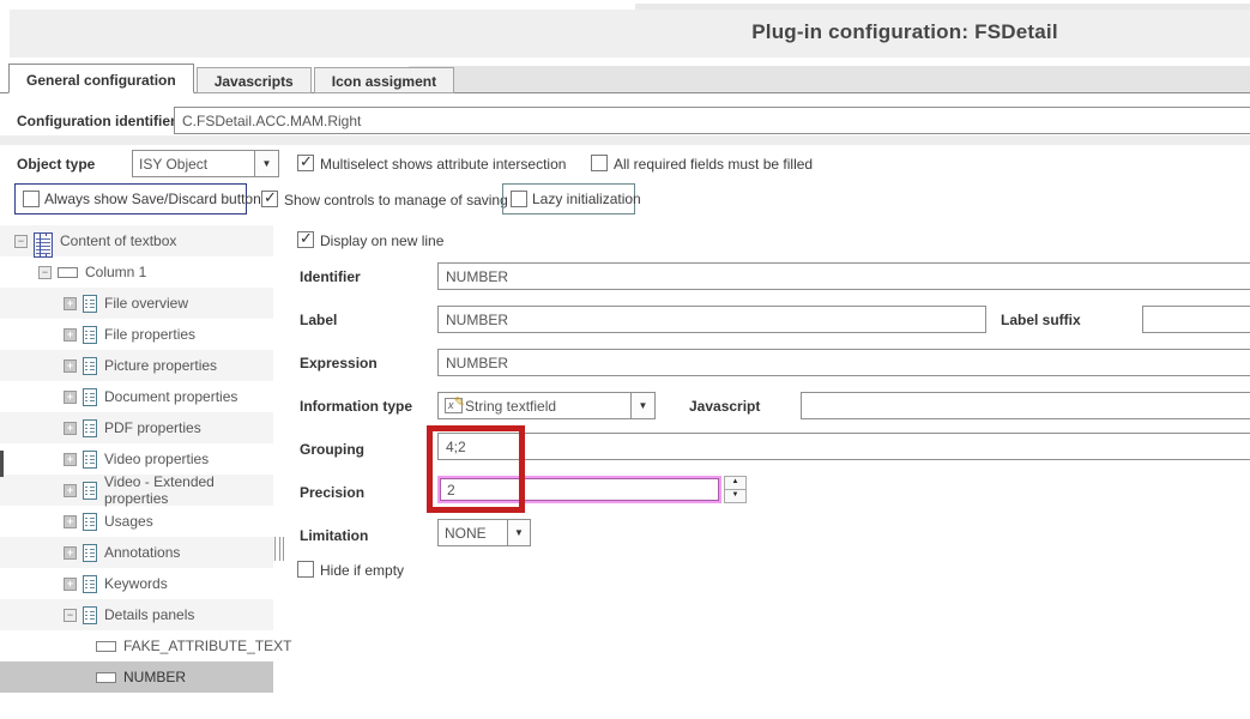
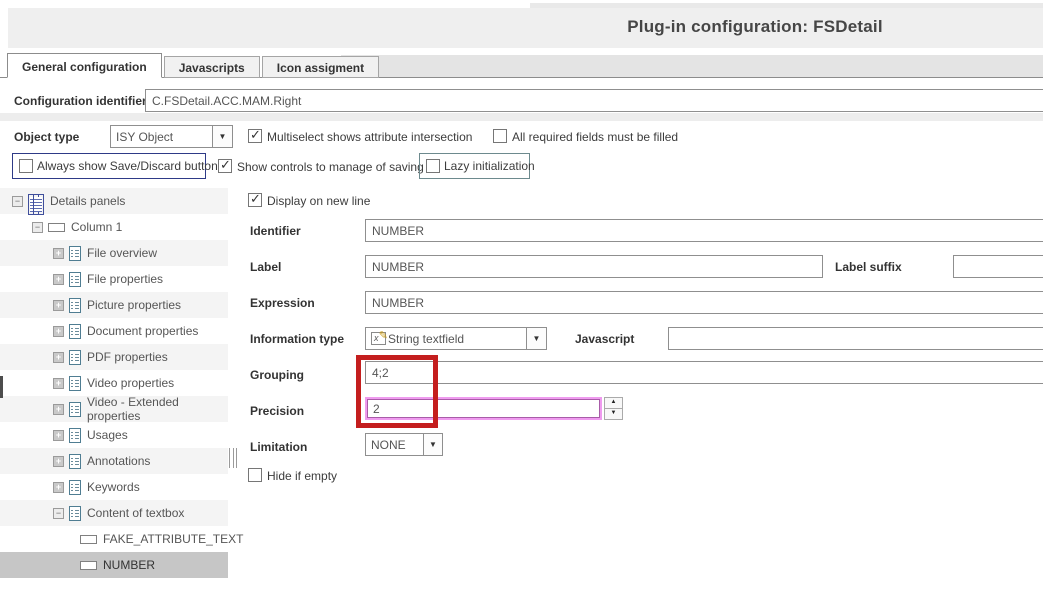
  Plug-in configuration: FSDetail
  General configuration
  Javascripts
  Icon assigment
  Configuration identifie
  C.FSDetail.ACC.MAM.Right
  Object type
  ISY Object
  ▼
  Multiselect shows attribute intersection
  All required fields must be filled
  Always show Save/Discard button
  Show controls to manage of saving
  Lazy initialization
  −
- Content of textbox
+ Details panels
  −
  Column 1
  +
  File overview
  +
  File properties
  +
  Picture properties
  +
  Document properties
  +
  PDF properties
  +
  Video properties
  +
  Video - Extended properties
  +
  Usages
  +
  Annotations
  +
  Keywords
  −
- Details panels
+ Content of textbox
  FAKE_ATTRIBUTE_TEXT
  NUMBER
  Display on new line
  Identifier
  NUMBER
  Label
  NUMBER
  Label suffix
  Expression
  NUMBER
  Information type
  x
  ✎
  String textfield
  ▼
  Javascript
  Grouping
  4;2
  Precision
  2
  Limitation
  NONE
  ▼
  Hide if empty
